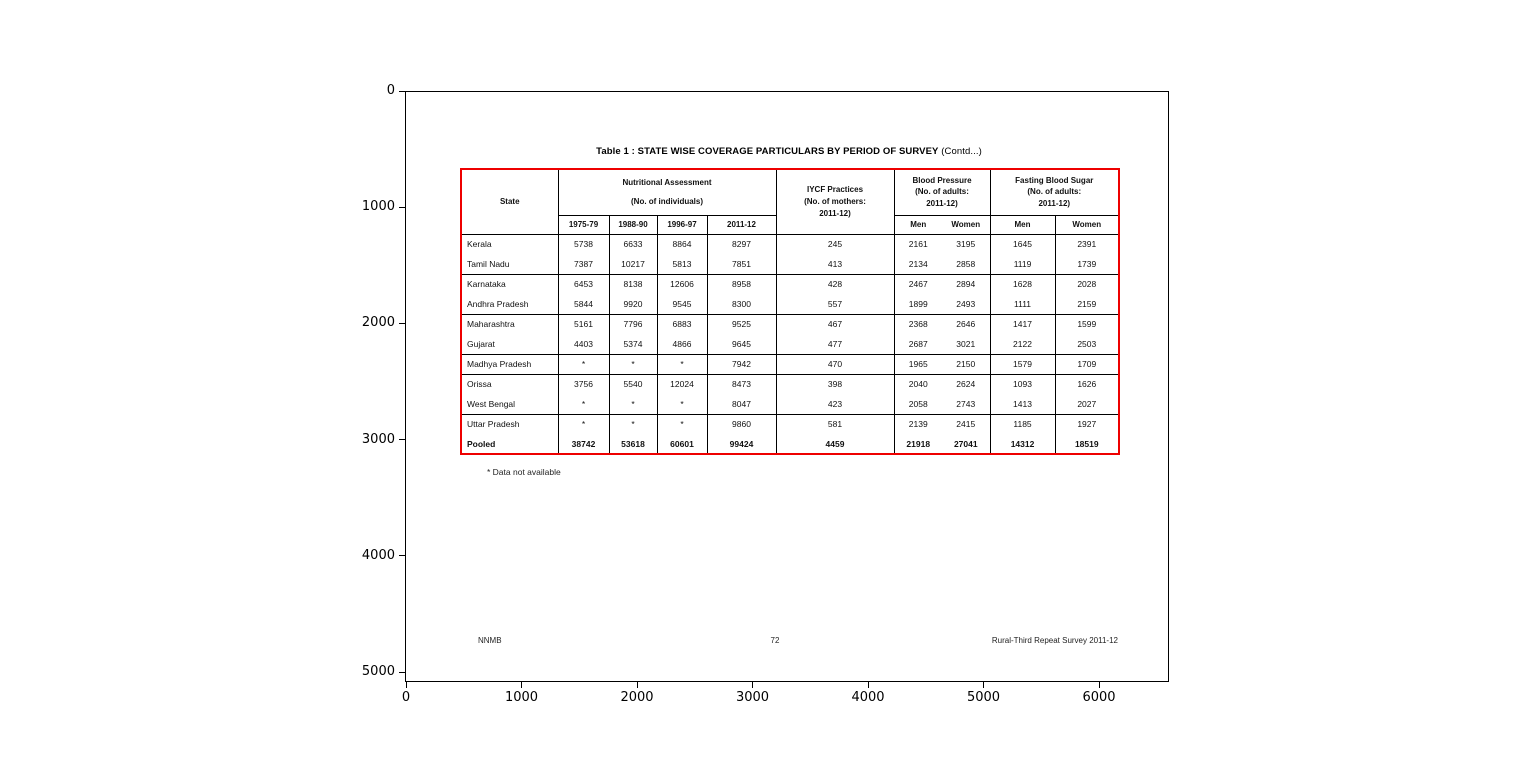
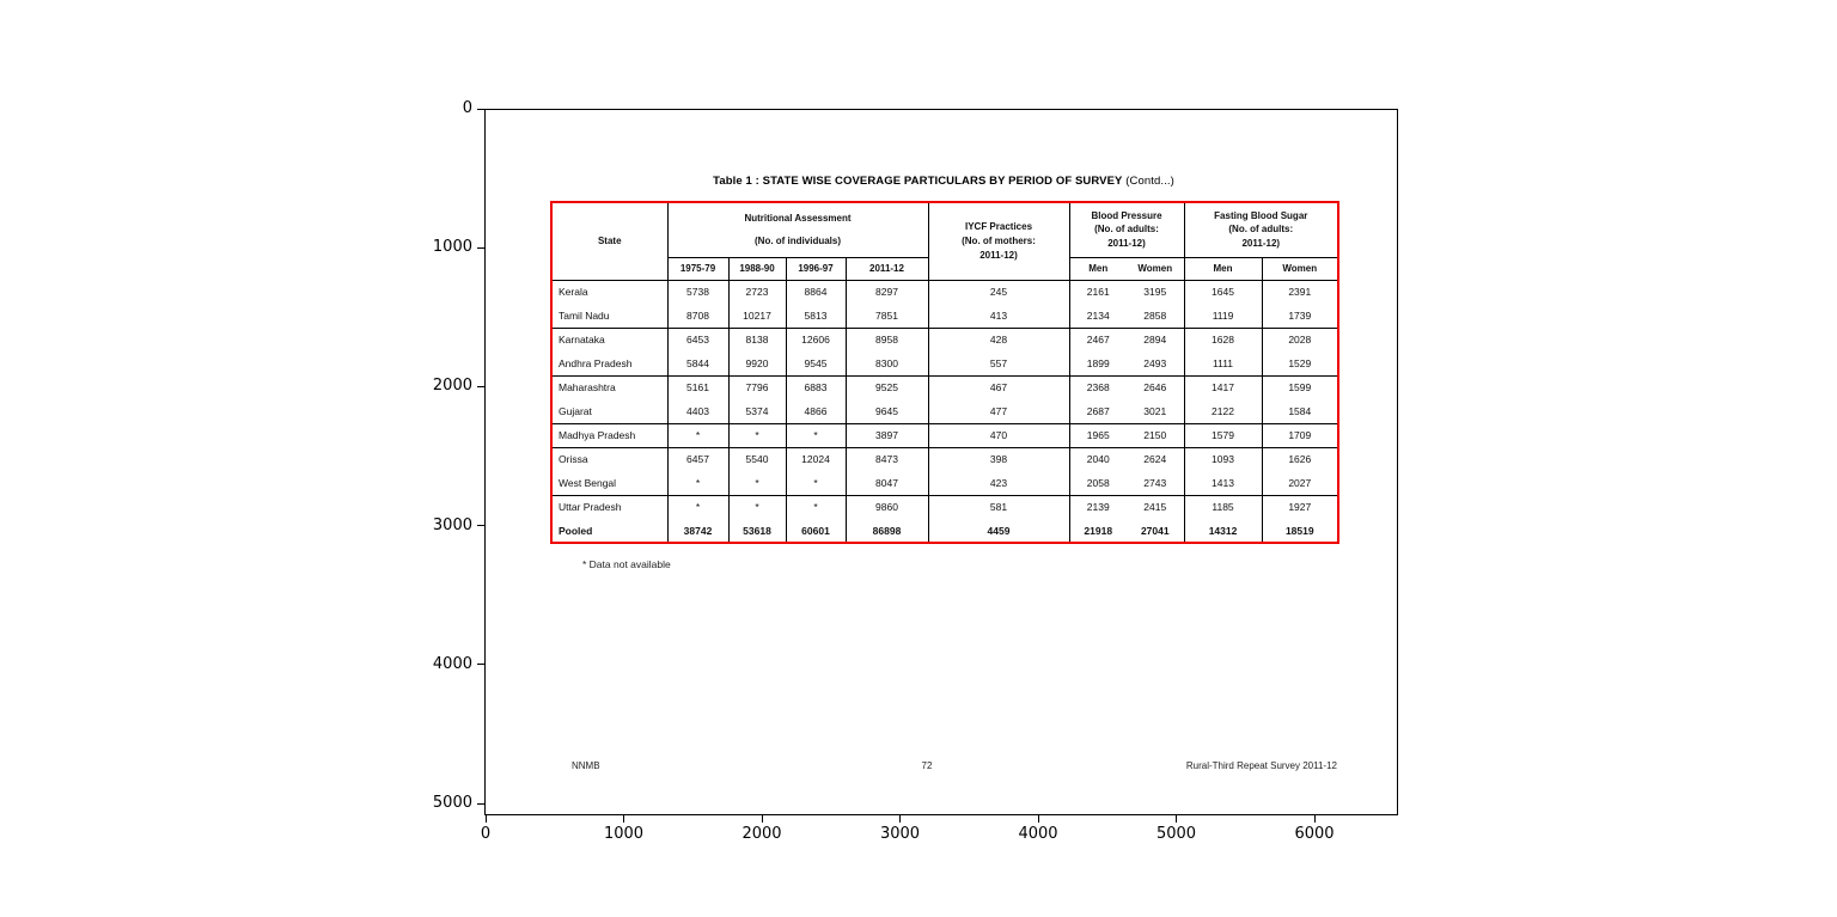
  0
  1000
  2000
  3000
  4000
  5000
  0
  1000
  2000
  3000
  4000
  5000
  6000
  Table 1 : STATE WISE COVERAGE PARTICULARS BY PERIOD OF SURVEY (Contd...)
  State	Nutritional Assessment (No. of individuals)	IYCF Practices (No. of mothers: 2011-12)	Blood Pressure (No. of adults: 2011-12)	Fasting Blood Sugar (No. of adults: 2011-12)
  1975-79	1988-90	1996-97	2011-12	Men	Women	Men	Women
- Kerala	5738	6633	8864	8297	245	2161	3195	1645	2391
+ Kerala	5738	2723	8864	8297	245	2161	3195	1645	2391
- Tamil Nadu	7387	10217	5813	7851	413	2134	2858	1119	1739
+ Tamil Nadu	8708	10217	5813	7851	413	2134	2858	1119	1739
  Karnataka	6453	8138	12606	8958	428	2467	2894	1628	2028
- Andhra Pradesh	5844	9920	9545	8300	557	1899	2493	1111	2159
+ Andhra Pradesh	5844	9920	9545	8300	557	1899	2493	1111	1529
  Maharashtra	5161	7796	6883	9525	467	2368	2646	1417	1599
- Gujarat	4403	5374	4866	9645	477	2687	3021	2122	2503
+ Gujarat	4403	5374	4866	9645	477	2687	3021	2122	1584
- Madhya Pradesh	*	*	*	7942	470	1965	2150	1579	1709
+ Madhya Pradesh	*	*	*	3897	470	1965	2150	1579	1709
- Orissa	3756	5540	12024	8473	398	2040	2624	1093	1626
+ Orissa	6457	5540	12024	8473	398	2040	2624	1093	1626
  West Bengal	*	*	*	8047	423	2058	2743	1413	2027
  Uttar Pradesh	*	*	*	9860	581	2139	2415	1185	1927
- Pooled	38742	53618	60601	99424	4459	21918	27041	14312	18519
+ Pooled	38742	53618	60601	86898	4459	21918	27041	14312	18519
  * Data not available
  NNMB
  72
  Rural-Third Repeat Survey 2011-12
